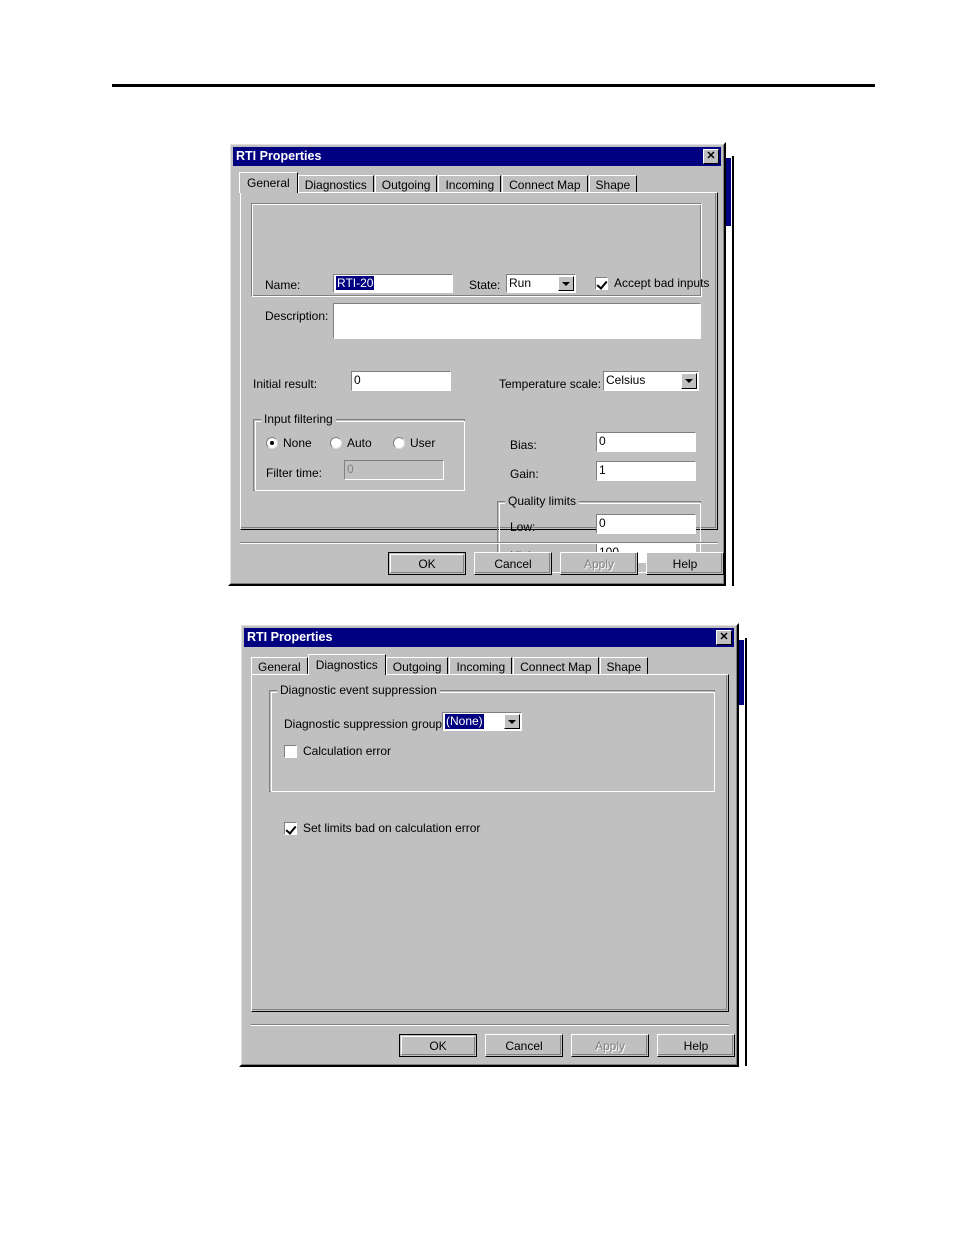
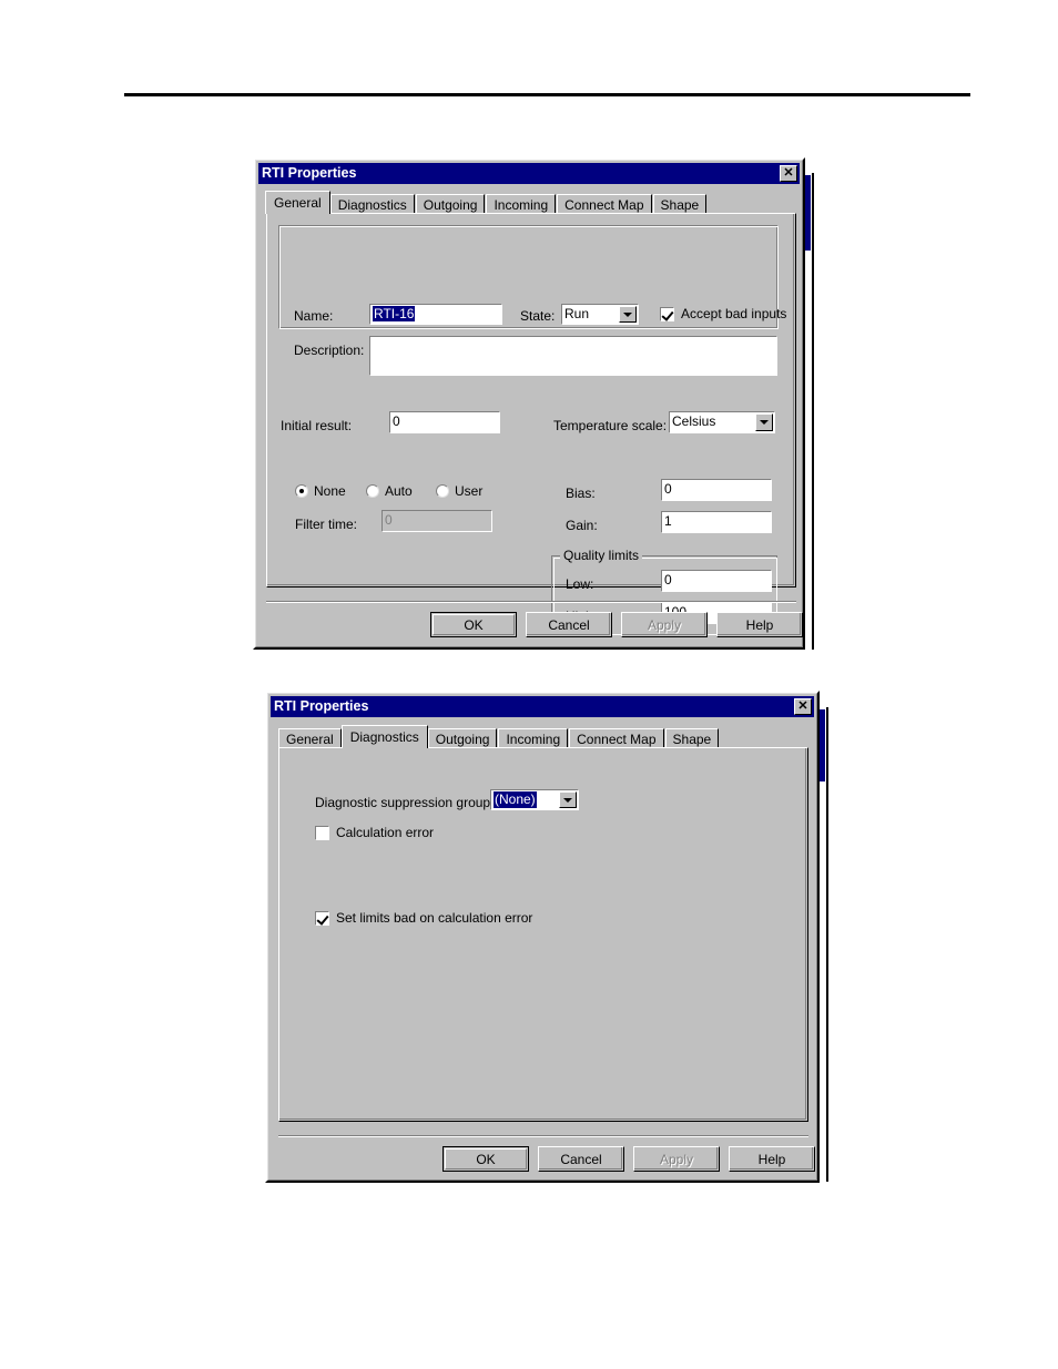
  RTI Properties
  ✕
  General
  Diagnostics
  Outgoing
  Incoming
  Connect Map
  Shape
  Name:
- RTI-20
+ RTI-16
  State:
  Run
  Accept bad inputs
  Description:
  Initial result:
  0
  Temperature scale:
  Celsius
- Input filtering
  None
  Auto
  User
  Filter time:
  0
  Bias:
  0
  Gain:
  1
  Quality limits
  Low:
  0
  OK
  Cancel
  Apply
  Help
  RTI Properties
  ✕
  General
  Diagnostics
  Outgoing
  Incoming
  Connect Map
  Shape
- Diagnostic event suppression
  Diagnostic suppression group
  (None)
  Calculation error
  Set limits bad on calculation error
  OK
  Cancel
  Apply
  Help
